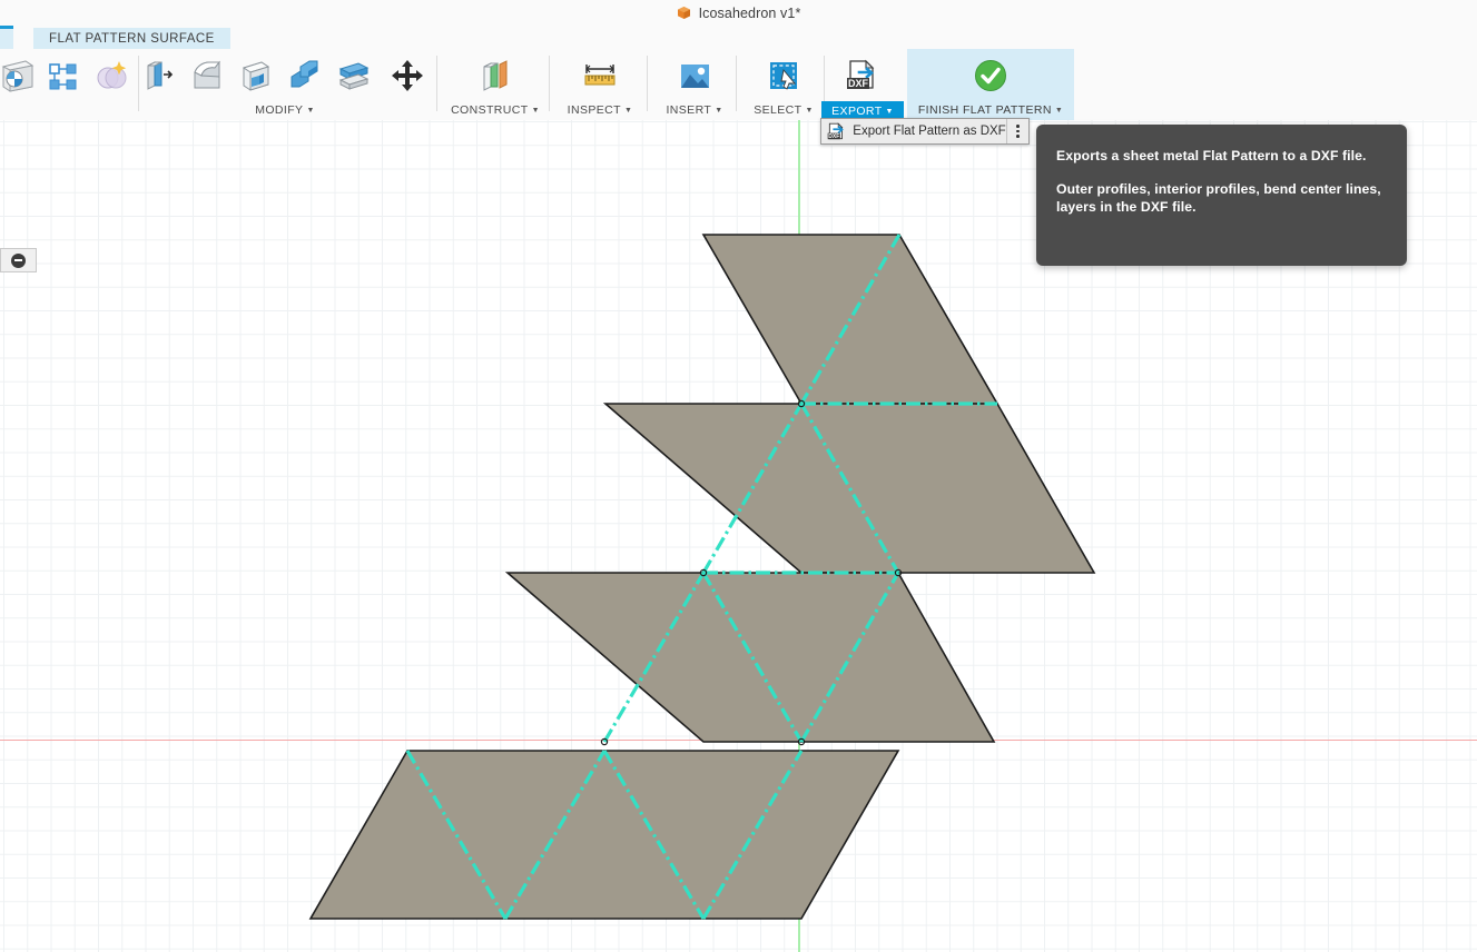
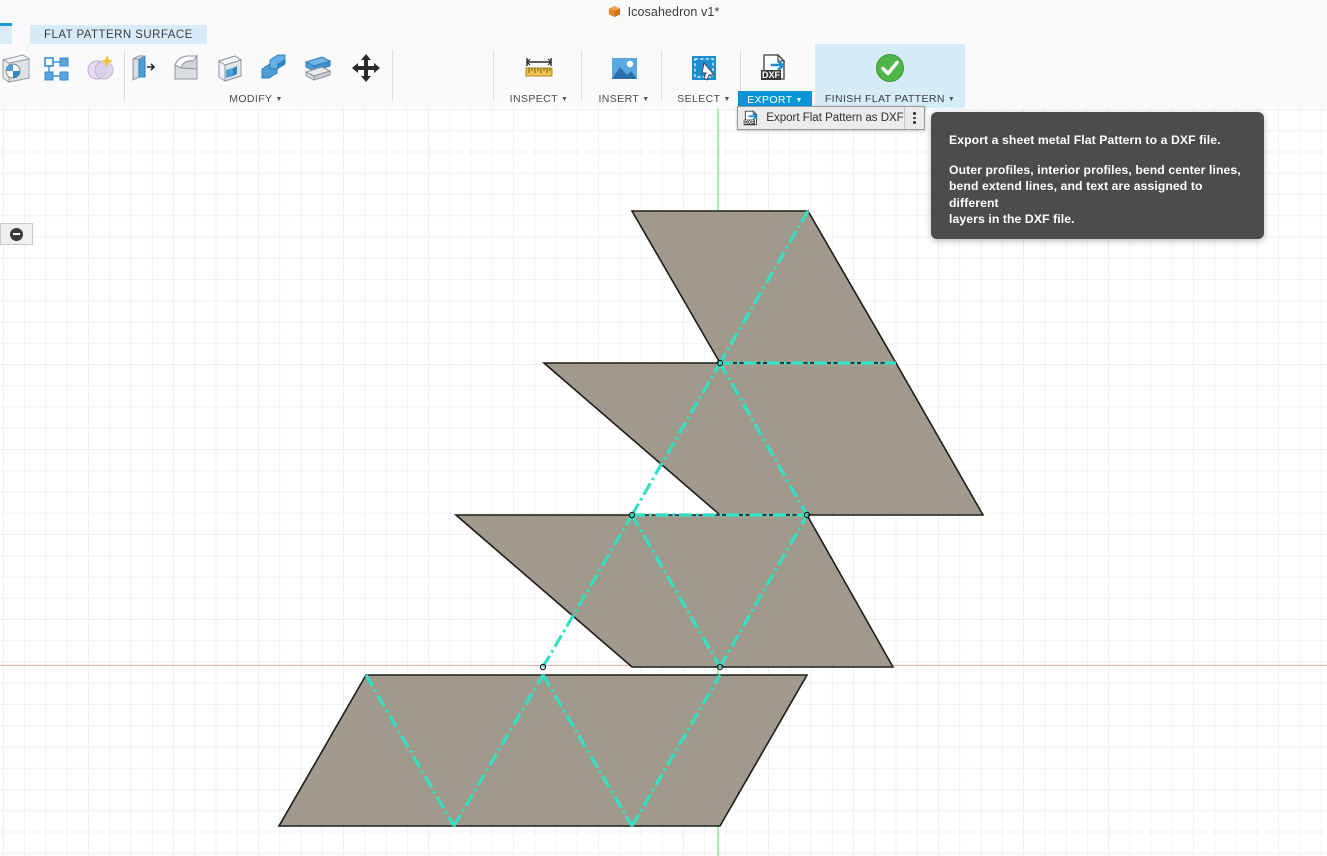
  Icosahedron v1*
  FLAT PATTERN SURFACE
  MODIFY
- CONSTRUCT
  INSPECT
  INSERT
  SELECT
  DXF
  EXPORT
  FINISH FLAT PATTERN
  Export Flat Pattern as DXF
- Exports a sheet metal Flat Pattern to a DXF file.
+ Export a sheet metal Flat Pattern to a DXF file.
  Outer profiles, interior profiles, bend center lines,
+ bend extend lines, and text are assigned to different
  layers in the DXF file.
